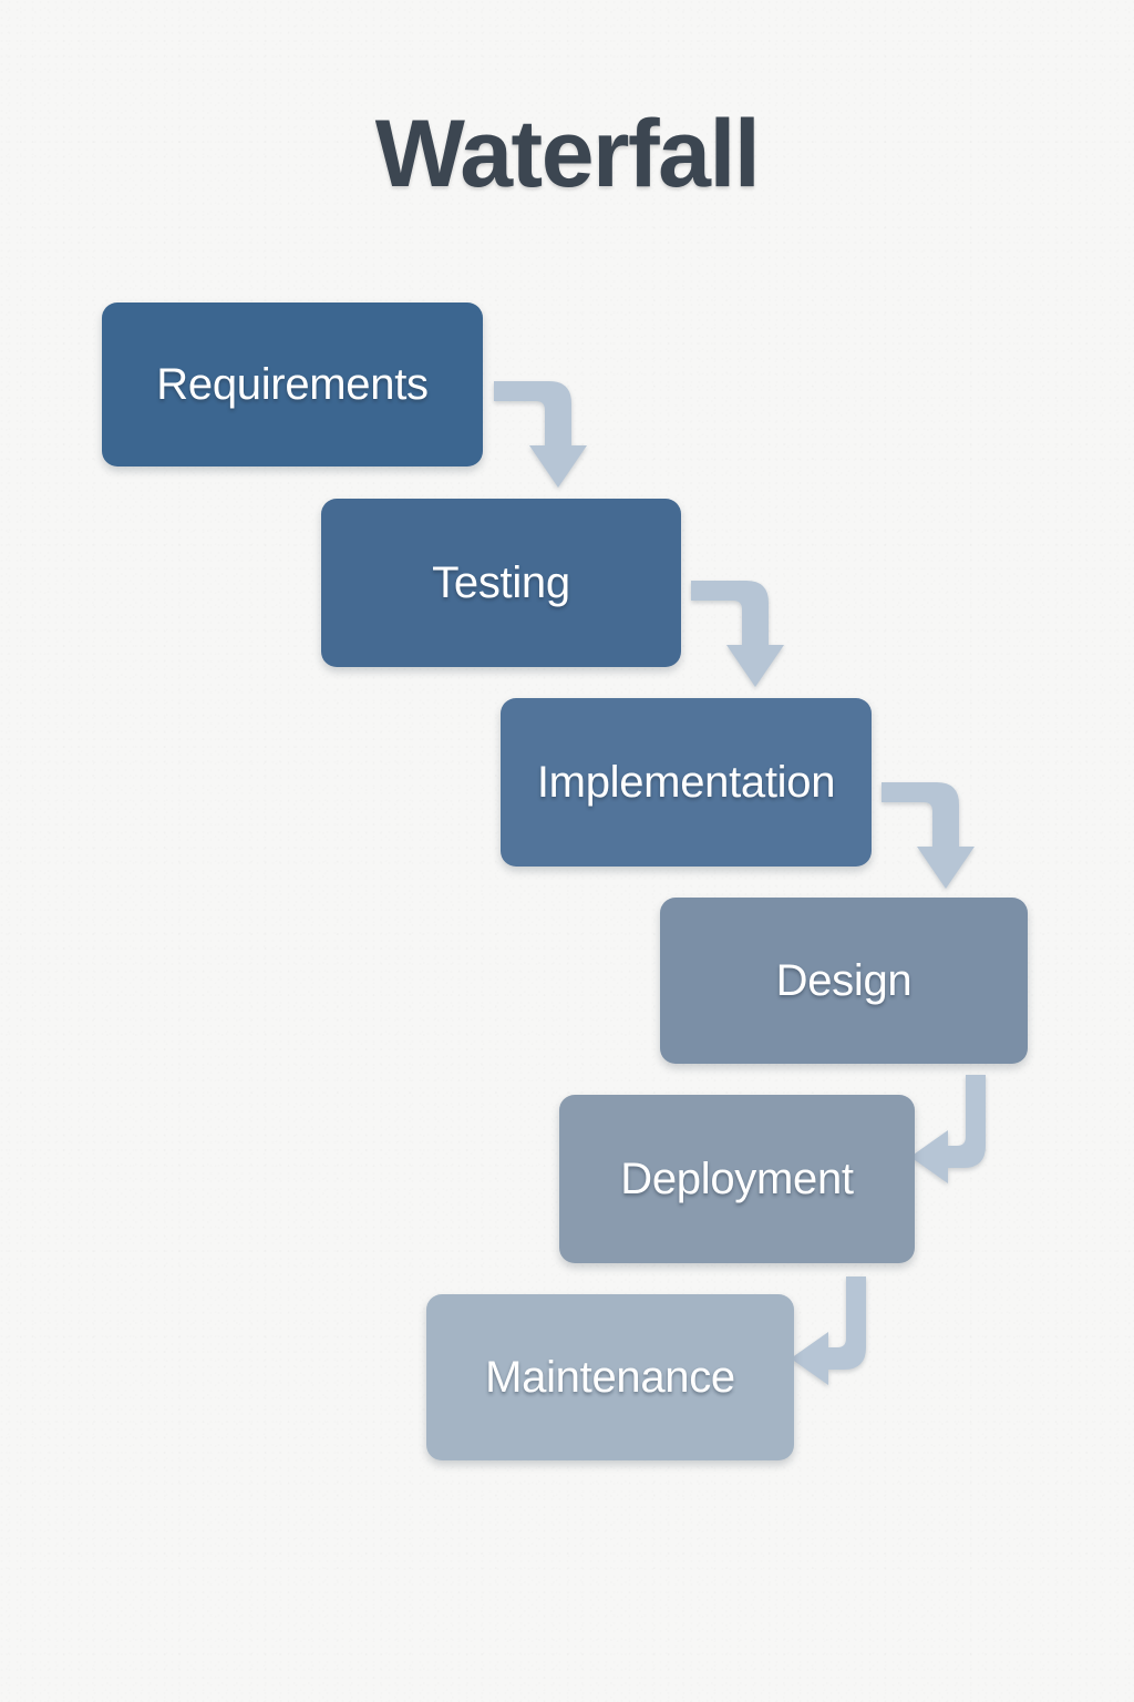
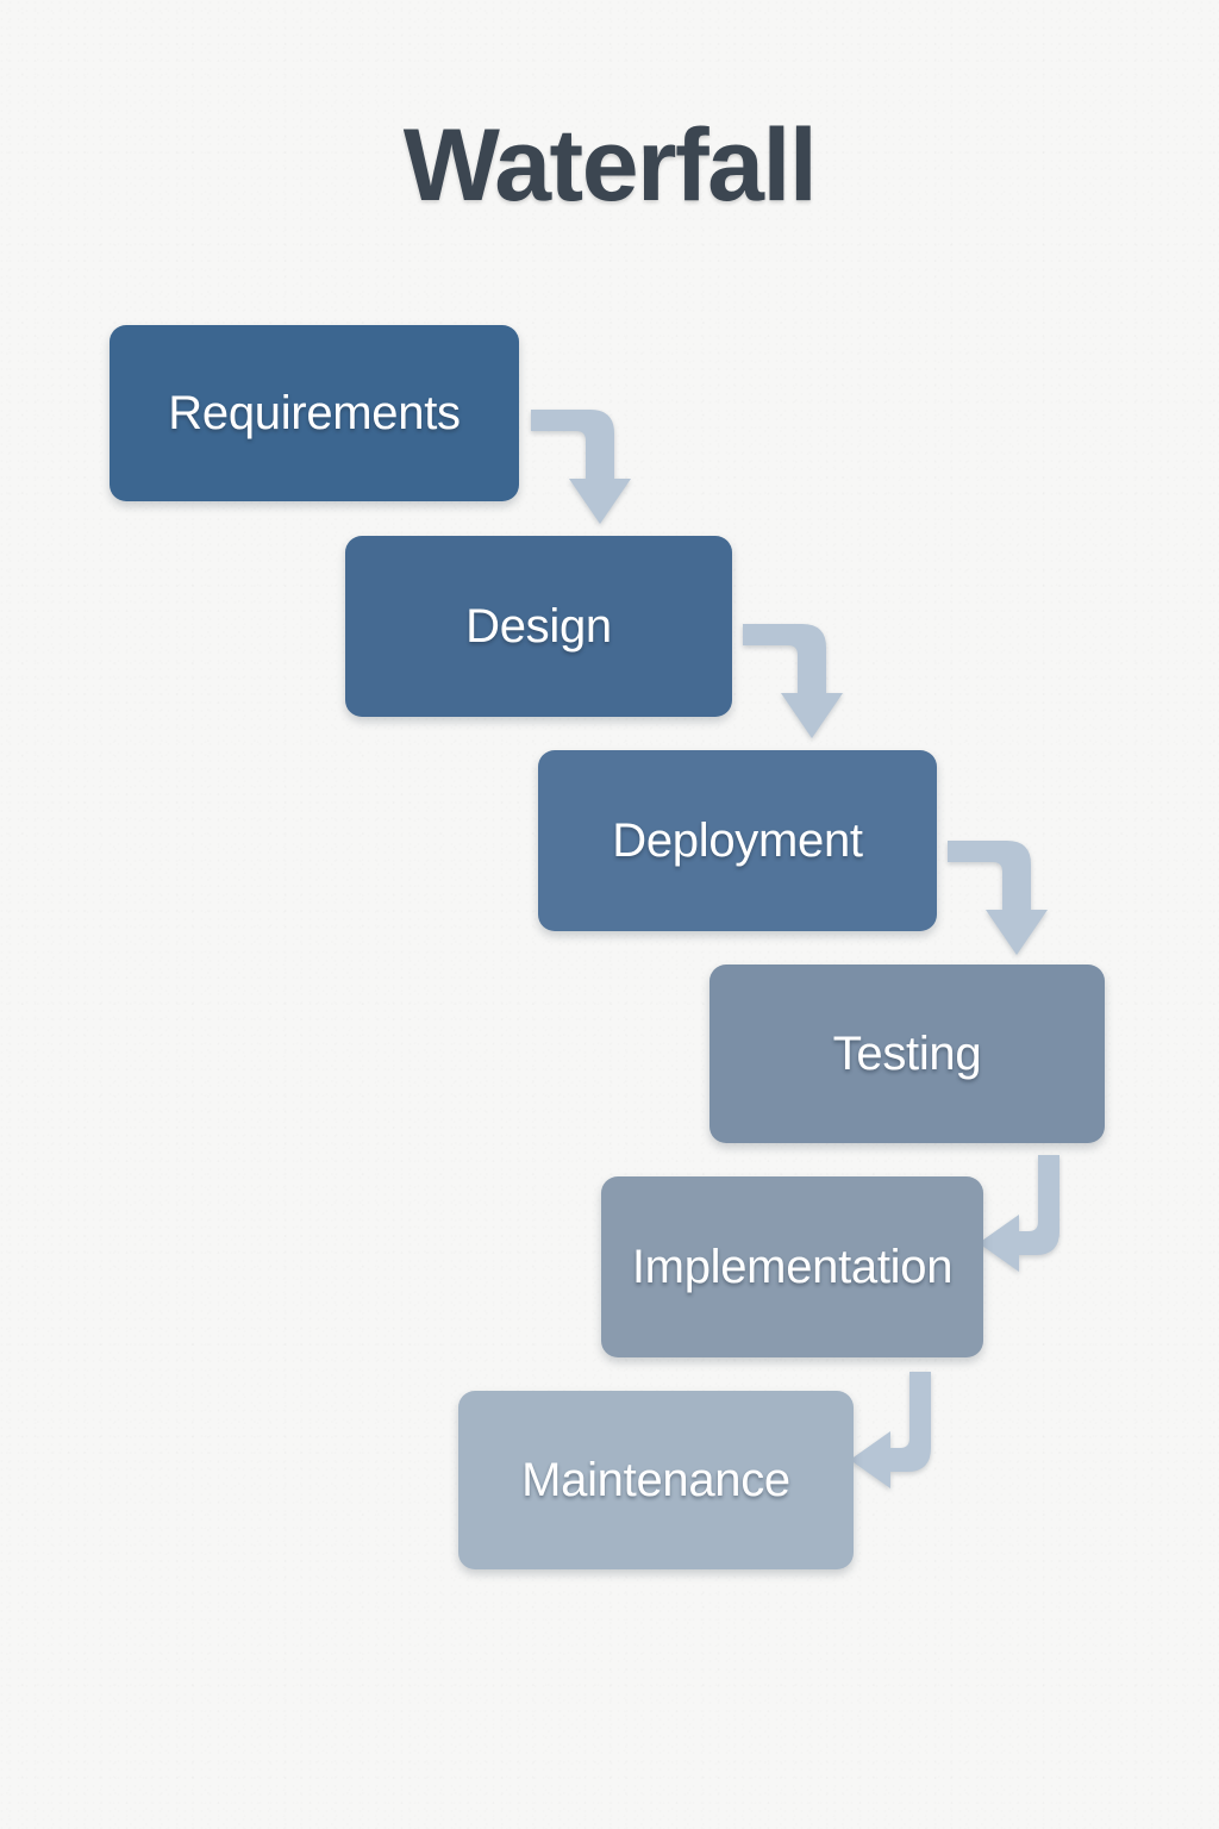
  Waterfall
  Requirements
- Testing
+ Design
- Implementation
+ Deployment
- Design
+ Testing
- Deployment
+ Implementation
  Maintenance
